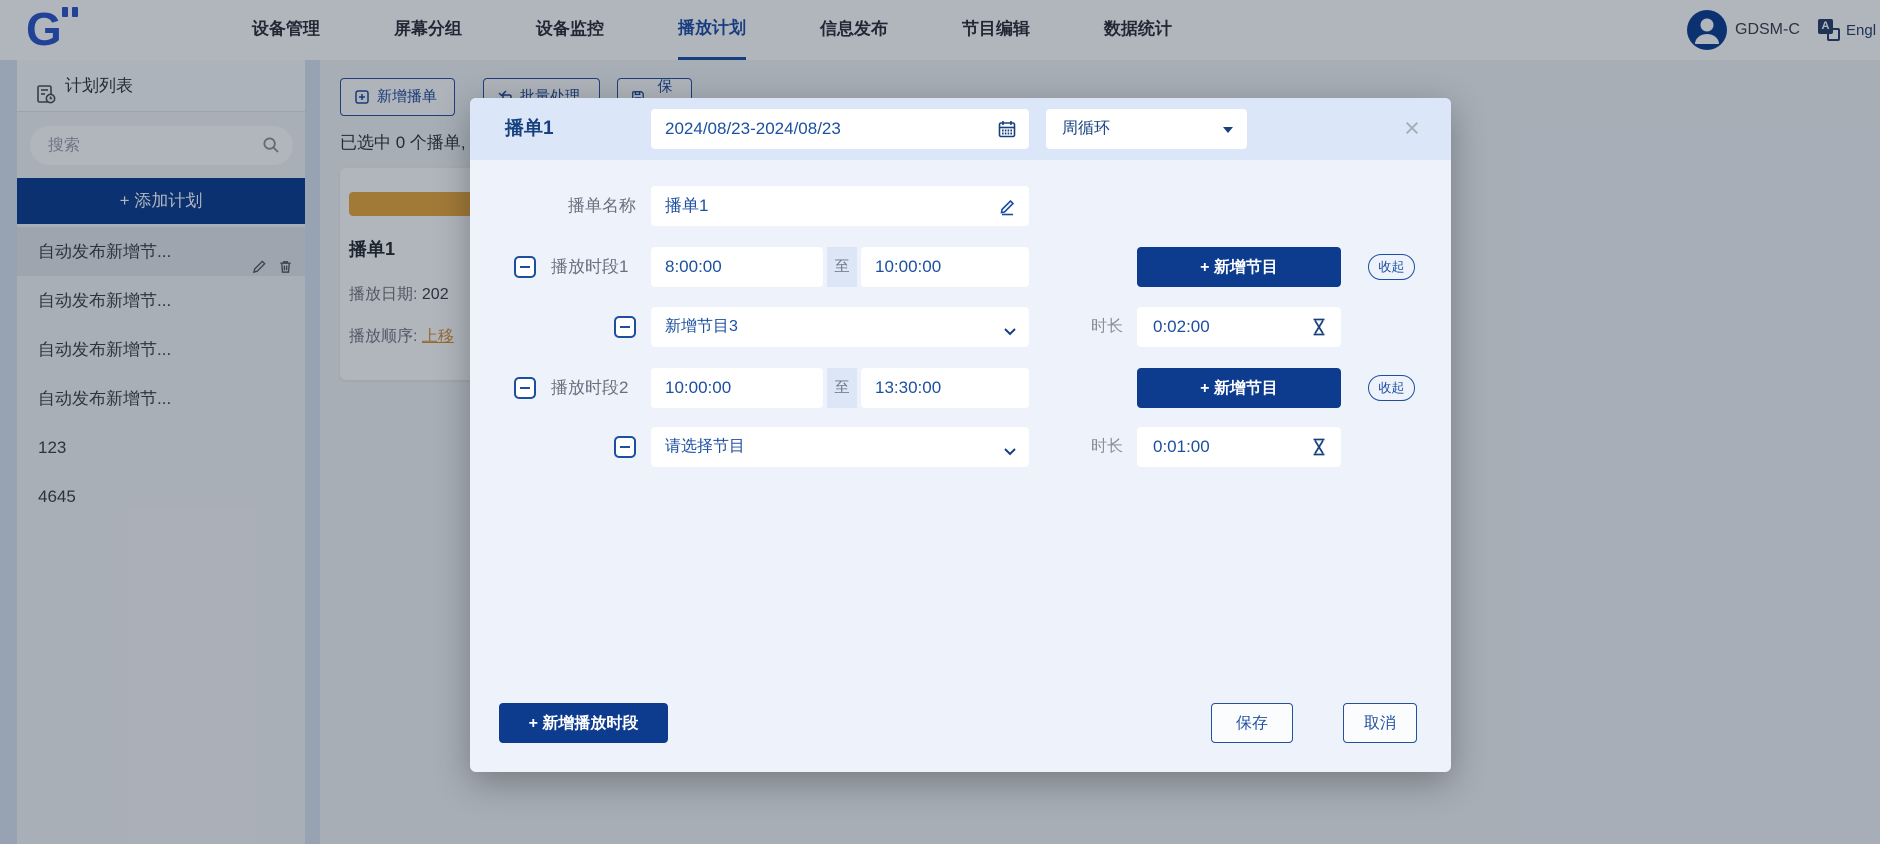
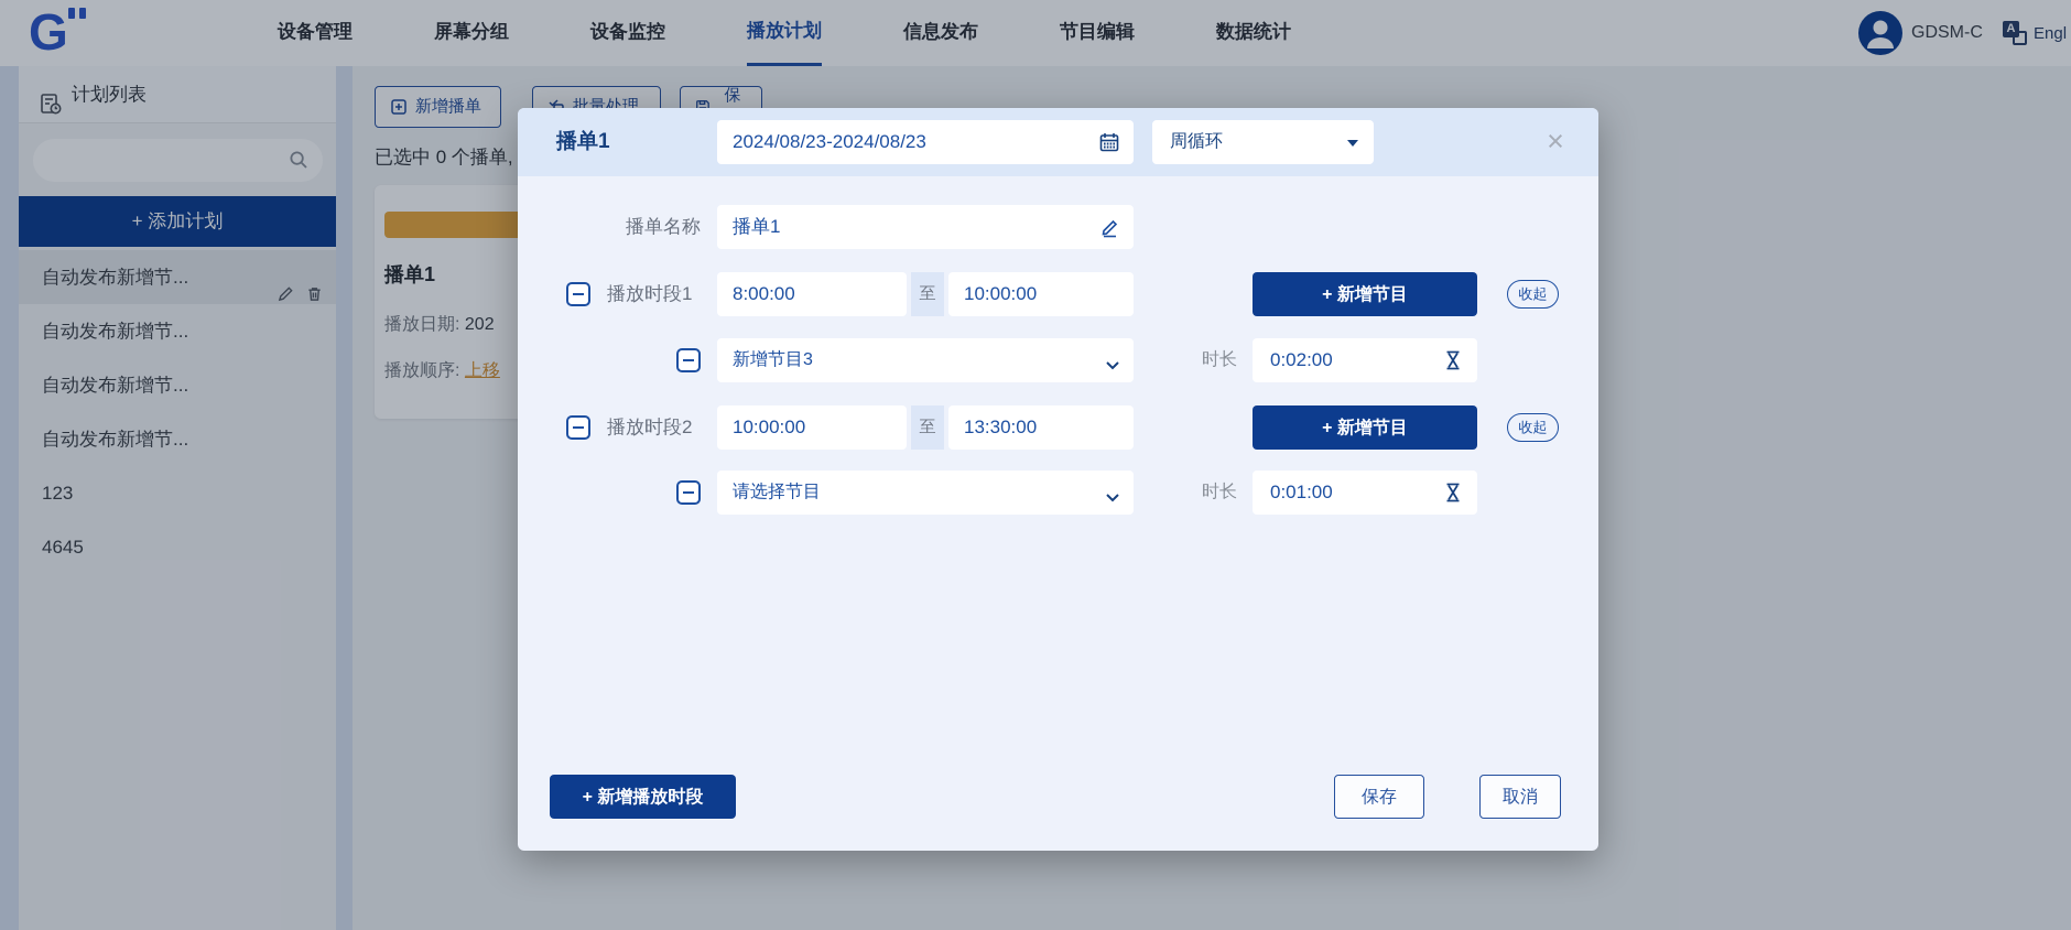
  G
  设备管理
  屏幕分组
  设备监控
  播放计划
  信息发布
  节目编辑
  数据统计
  GDSM-C
  A
  Engl
  计划列表
- 搜索
  + 添加计划
  自动发布新增节...
  自动发布新增节...
  自动发布新增节...
  自动发布新增节...
  123
  4645
  新增播单
  批量处理
  已选中 0 个播单,
  播单1
  播放日期: 202
  播放顺序: 上移
  播单1
  2024/08/23-2024/08/23
  周循环
  ×
  播单名称
  播单1
  播放时段1
  8:00:00
  至
  10:00:00
  + 新增节目
  收起
  新增节目3
  时长
  0:02:00
  播放时段2
  10:00:00
  至
  13:30:00
  + 新增节目
  收起
  请选择节目
  时长
  0:01:00
  + 新增播放时段
  保存
  取消
